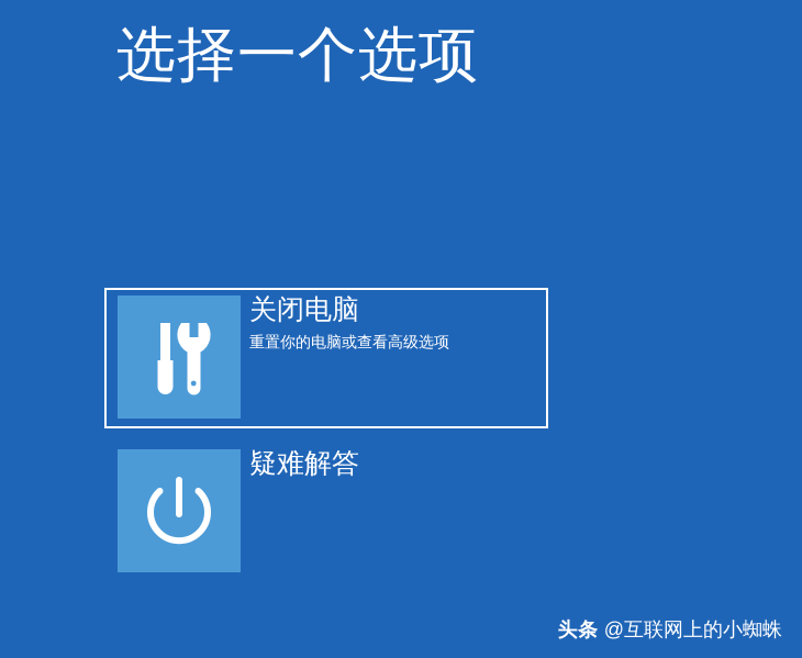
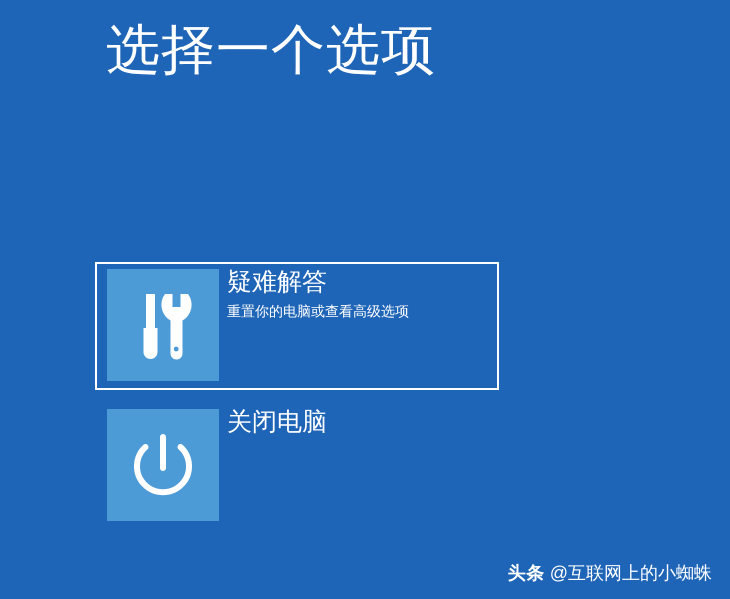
  选择一个选项
- 关闭电脑
+ 疑难解答
  重置你的电脑或查看高级选项
- 疑难解答
+ 关闭电脑
  头条 @互联网上的小蜘蛛
